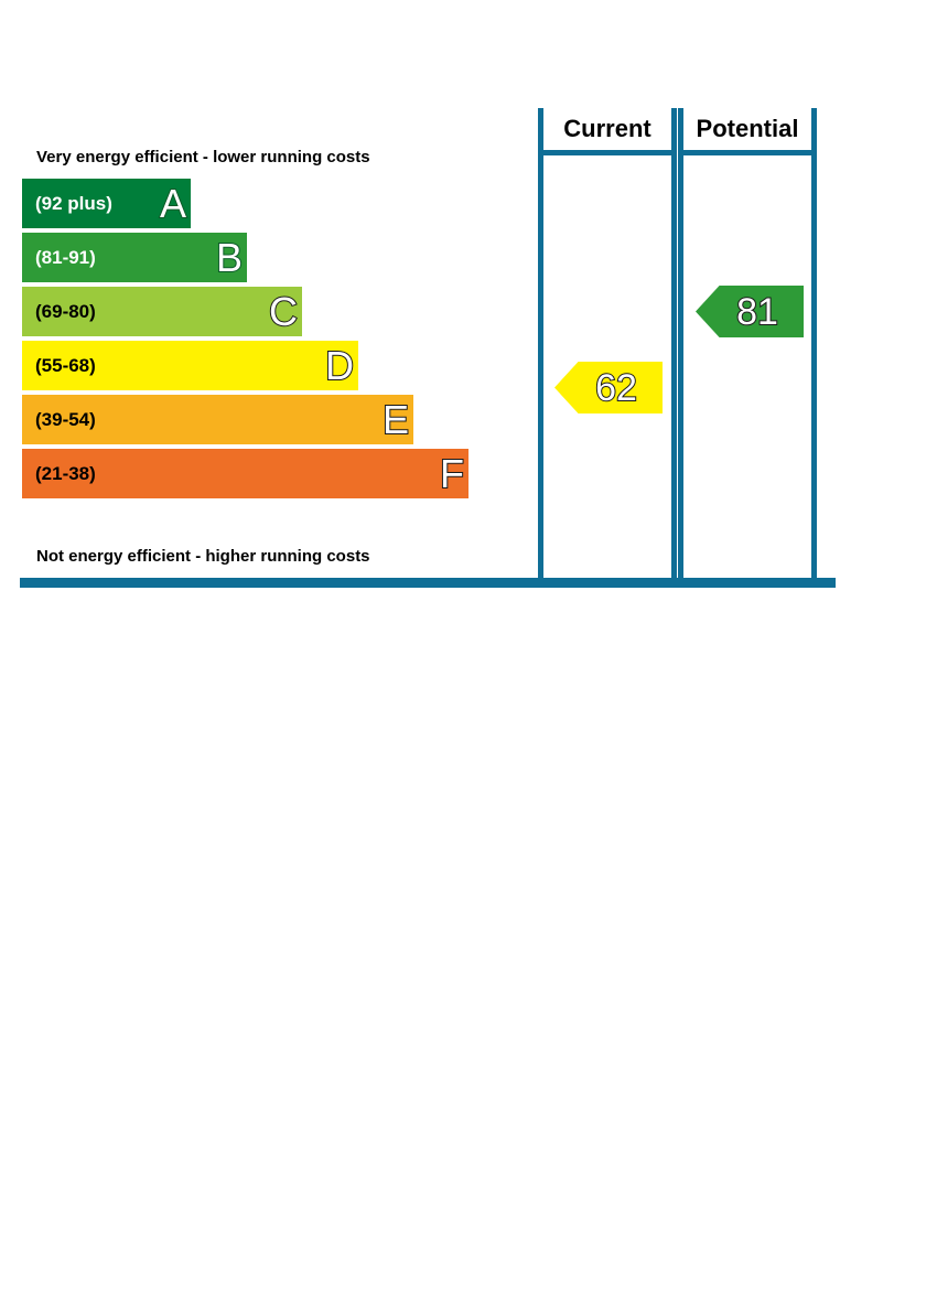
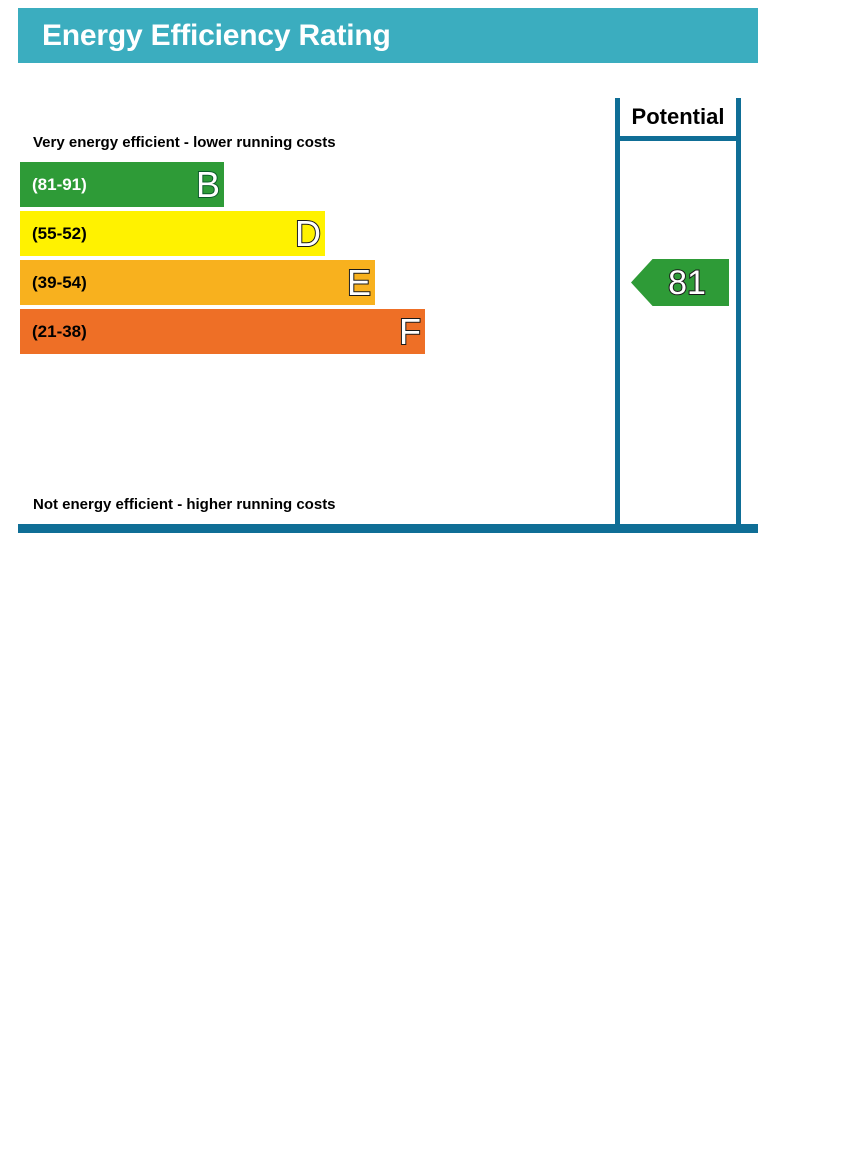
+ Energy Efficiency Rating
  Very energy efficient - lower running costs
- (92 plus)
- A
  (81-91)
  B
- (69-80)
- C
- (55-68)
+ (55-52)
  D
  (39-54)
  E
  (21-38)
  F
  Not energy efficient - higher running costs
- Current
- 62
  Potential
  81
